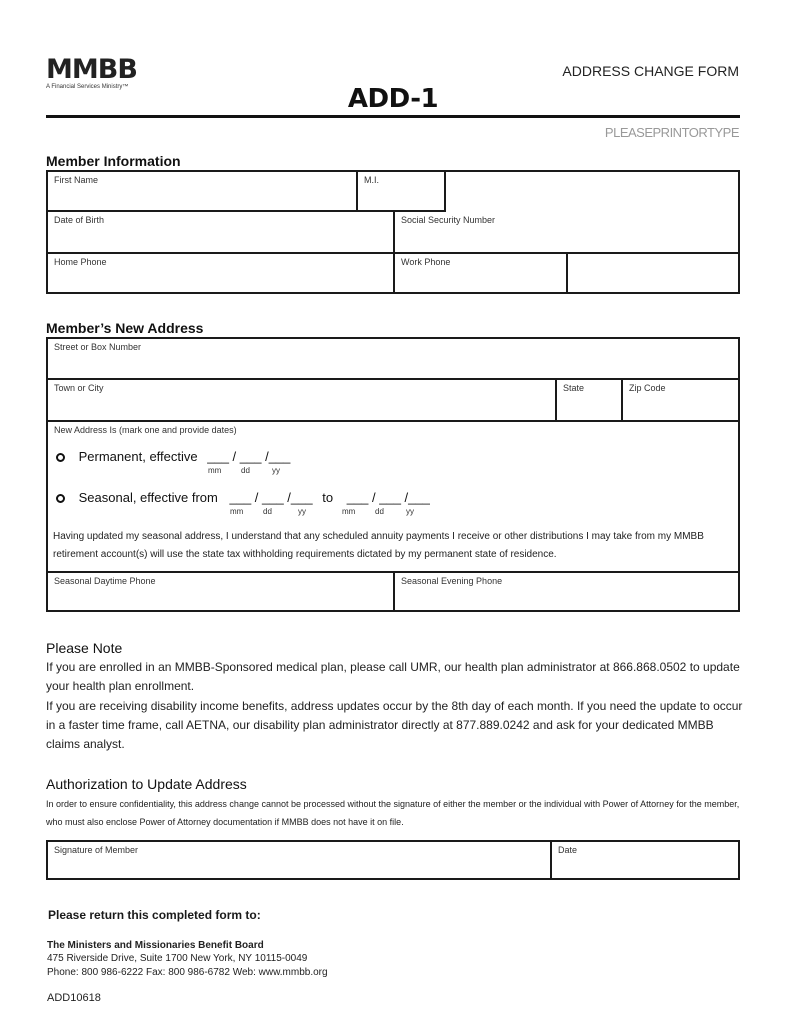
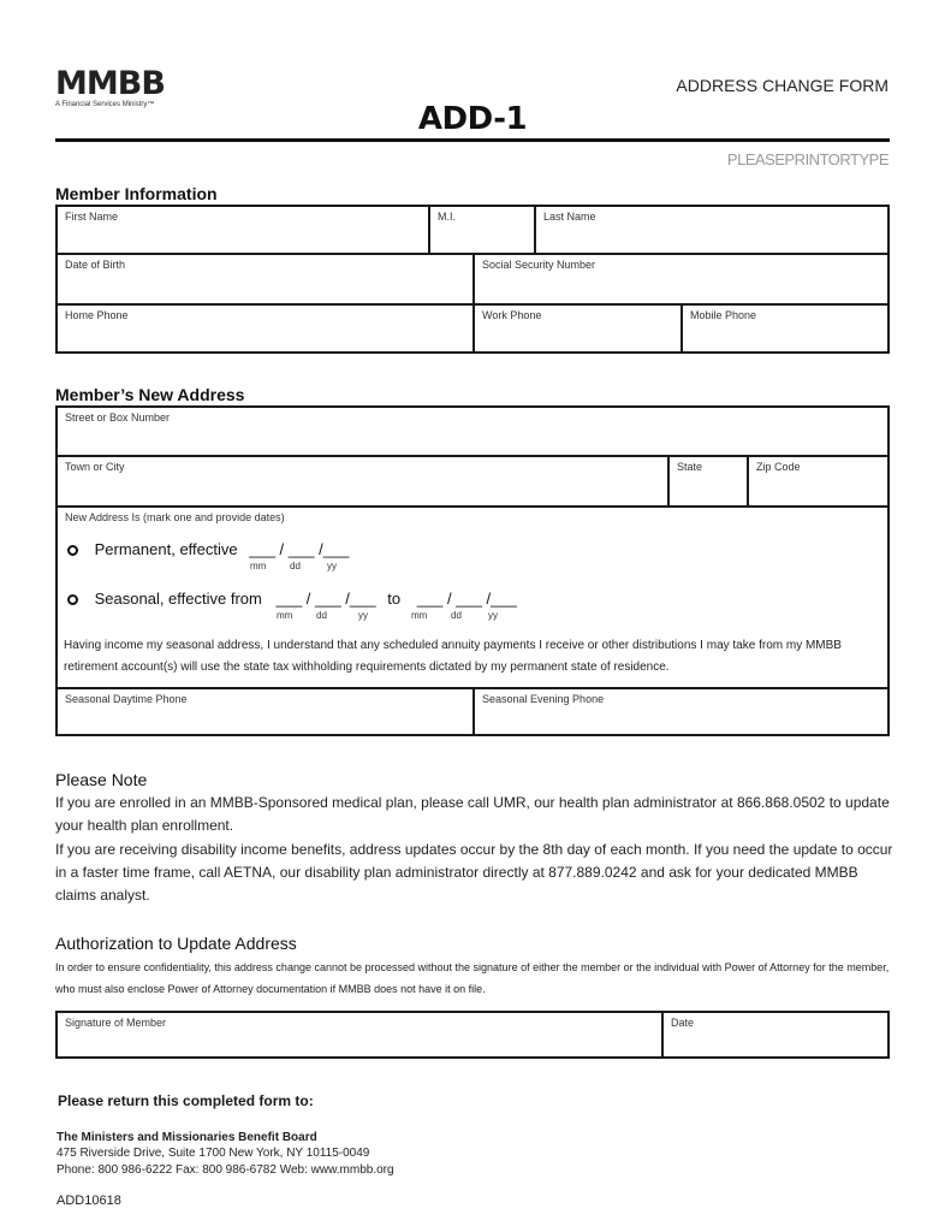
  MMBB
  ADDRESS CHANGE FORM
  ADD-1
  PLEASEPRINTORTYPE
  Member Information
  First Name
  M.I.
+ Last Name
  Date of Birth
  Social Security Number
  Home Phone
  Work Phone
+ Mobile Phone
  Member’s New Address
  Street or Box Number
  Town or City
  State
  Zip Code
  New Address Is (mark one and provide dates)
  Permanent, effective ___ / ___ /___
  mm
  dd
  yy
  Seasonal, effective from ___ / ___ /___ to ___ / ___ /___
  mm
  dd
  yy
  mm
  dd
  yy
- Having updated my seasonal address, I understand that any scheduled annuity payments I receive or other distributions I may take from my MMBB retirement account(s) will use the state tax withholding requirements dictated by my permanent state of residence.
+ Having income my seasonal address, I understand that any scheduled annuity payments I receive or other distributions I may take from my MMBB retirement account(s) will use the state tax withholding requirements dictated by my permanent state of residence.
  Seasonal Daytime Phone
  Seasonal Evening Phone
  Please Note
  If you are enrolled in an MMBB-Sponsored medical plan, please call UMR, our health plan administrator at 866.868.0502 to update your health plan enrollment.
  If you are receiving disability income benefits, address updates occur by the 8th day of each month. If you need the update to occur in a faster time frame, call AETNA, our disability plan administrator directly at 877.889.0242 and ask for your dedicated MMBB claims analyst.
  Authorization to Update Address
  In order to ensure confidentiality, this address change cannot be processed without the signature of either the member or the individual with Power of Attorney for the member, who must also enclose Power of Attorney documentation if MMBB does not have it on file.
  Signature of Member
  Date
  Please return this completed form to:
  The Ministers and Missionaries Benefit Board
  475 Riverside Drive, Suite 1700 New York, NY 10115-0049
  Phone: 800 986-6222 Fax: 800 986-6782 Web: www.mmbb.org
  ADD10618
